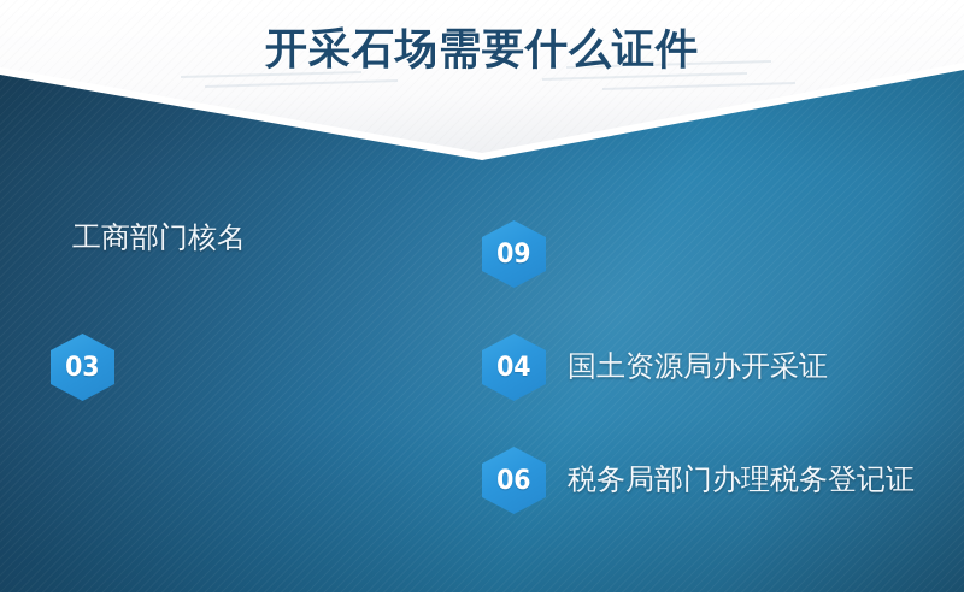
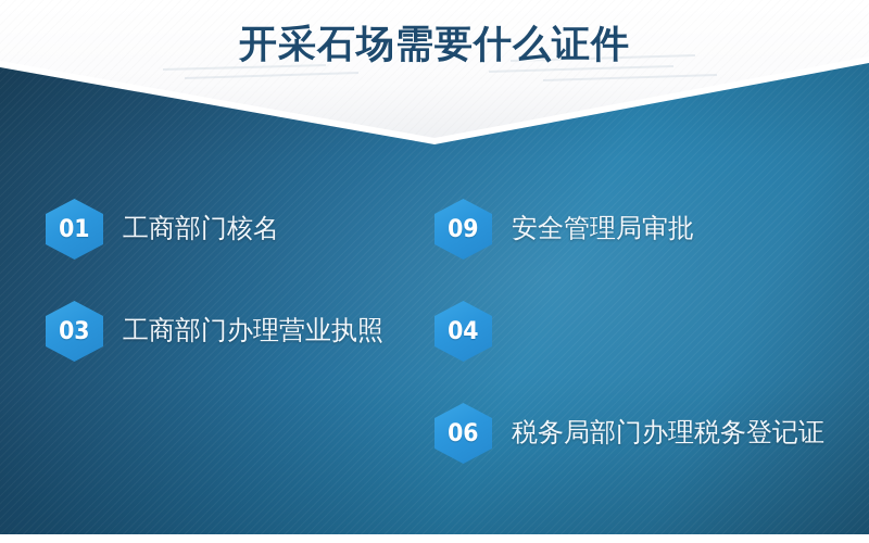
  开采石场需要什么证件
+ 01
  工商部门核名
  09
+ 安全管理局审批
  03
+ 工商部门办理营业执照
  04
- 国土资源局办开采证
  06
  税务局部门办理税务登记证
